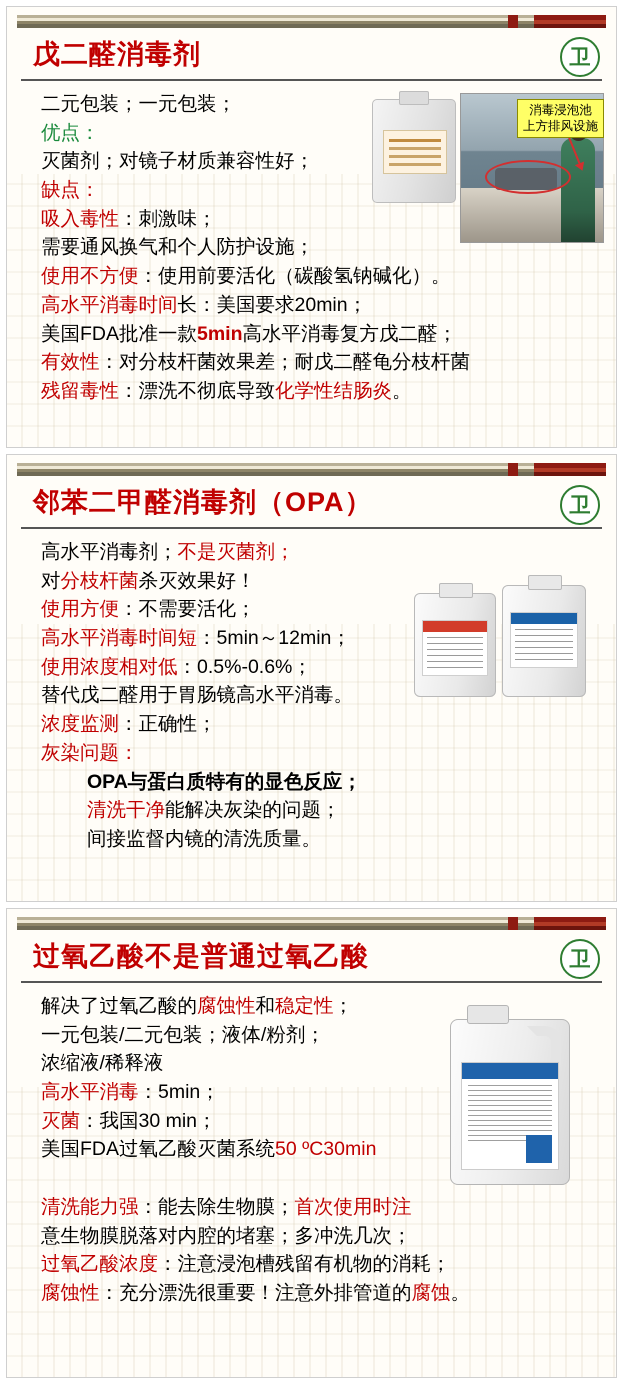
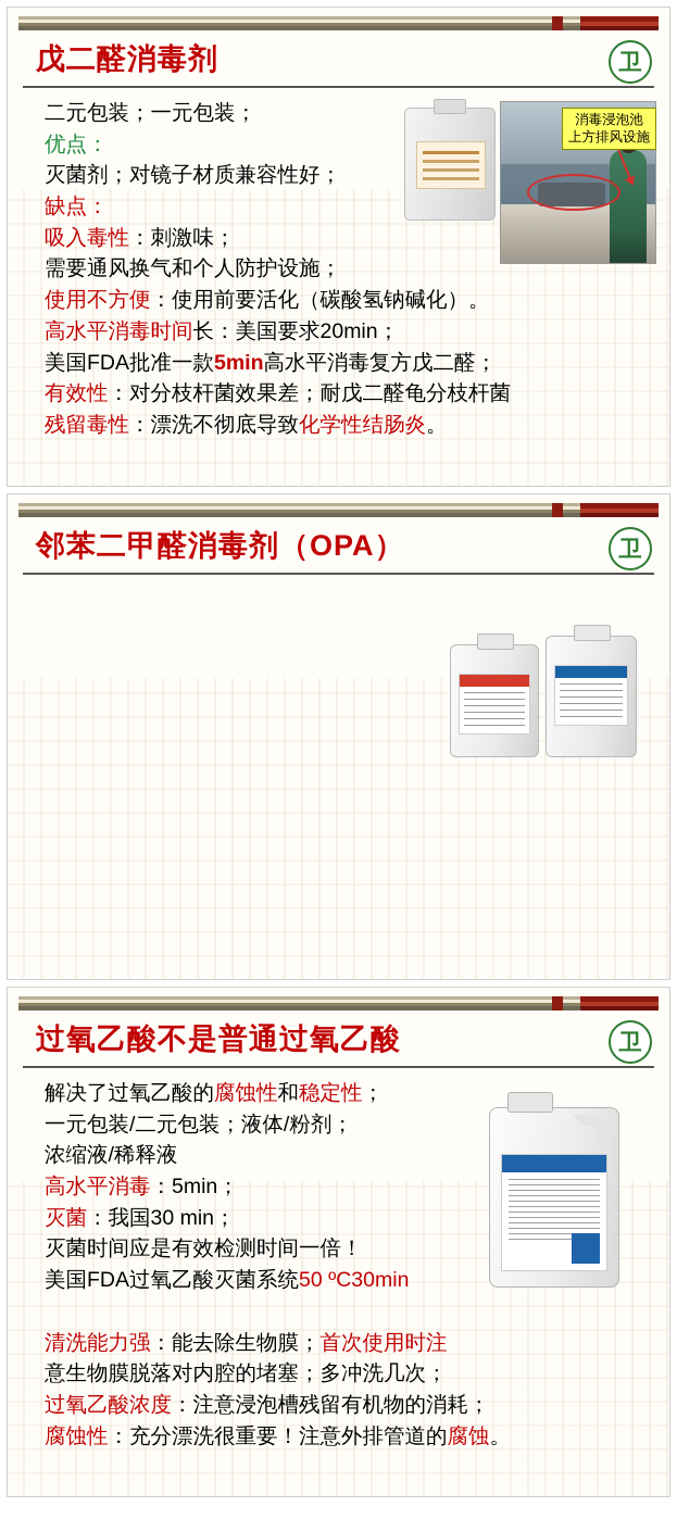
  卫
  戊二醛消毒剂
  消毒浸泡池
  上方排风设施
  二元包装；一元包装；
  优点：
  灭菌剂；对镜子材质兼容性好；
  缺点：
  吸入毒性：刺激味；
  需要通风换气和个人防护设施；
  使用不方便：使用前要活化（碳酸氢钠碱化）。
  高水平消毒时间长：美国要求20min；
  美国FDA批准一款5min高水平消毒复方戊二醛；
  有效性：对分枝杆菌效果差；耐戊二醛龟分枝杆菌
  残留毒性：漂洗不彻底导致化学性结肠炎。
  卫
  邻苯二甲醛消毒剂（OPA）
- 高水平消毒剂；不是灭菌剂；
- 对分枝杆菌杀灭效果好！
- 使用方便：不需要活化；
- 高水平消毒时间短：5min～12min；
- 使用浓度相对低：0.5%-0.6%；
- 替代戊二醛用于胃肠镜高水平消毒。
- 浓度监测：正确性；
- 灰染问题：
- OPA与蛋白质特有的显色反应；
- 清洗干净能解决灰染的问题；
- 间接监督内镜的清洗质量。
  卫
  过氧乙酸不是普通过氧乙酸
  解决了过氧乙酸的腐蚀性和稳定性；
  一元包装/二元包装；液体/粉剂；
  浓缩液/稀释液
  高水平消毒：5min；
  灭菌：我国30 min；
+ 灭菌时间应是有效检测时间一倍！
  美国FDA过氧乙酸灭菌系统50 ºC30min
  清洗能力强：能去除生物膜；首次使用时注
  意生物膜脱落对内腔的堵塞；多冲洗几次；
  过氧乙酸浓度：注意浸泡槽残留有机物的消耗；
  腐蚀性：充分漂洗很重要！注意外排管道的腐蚀。
